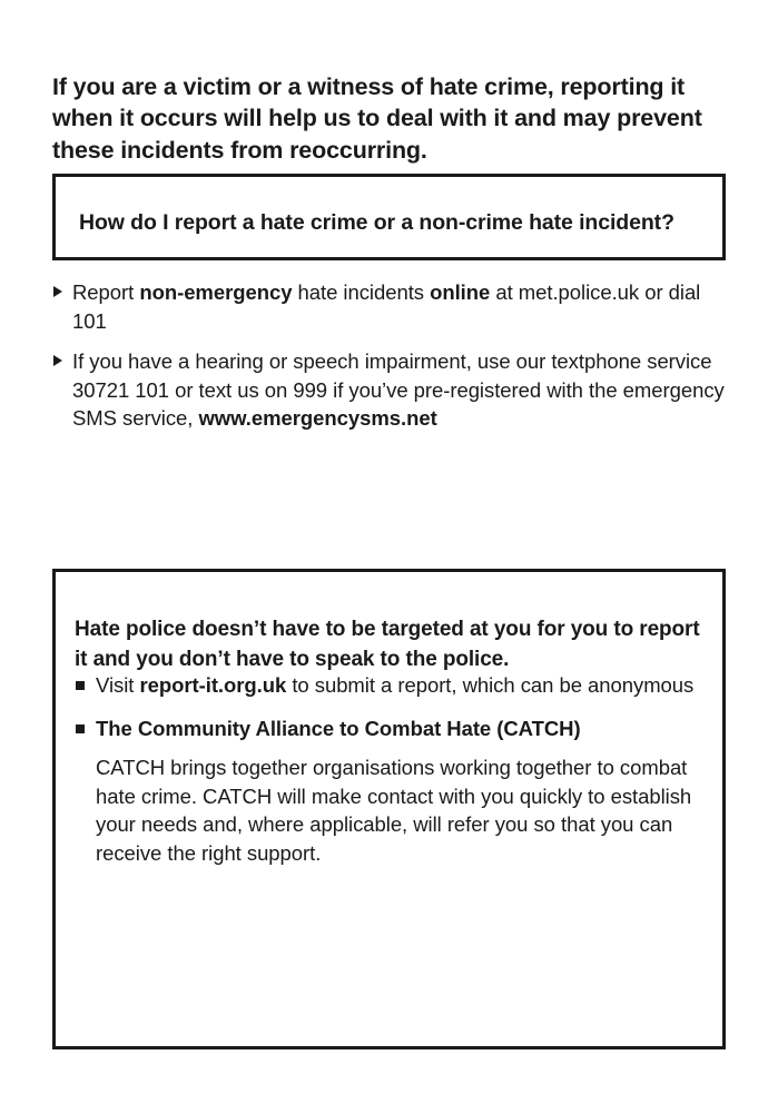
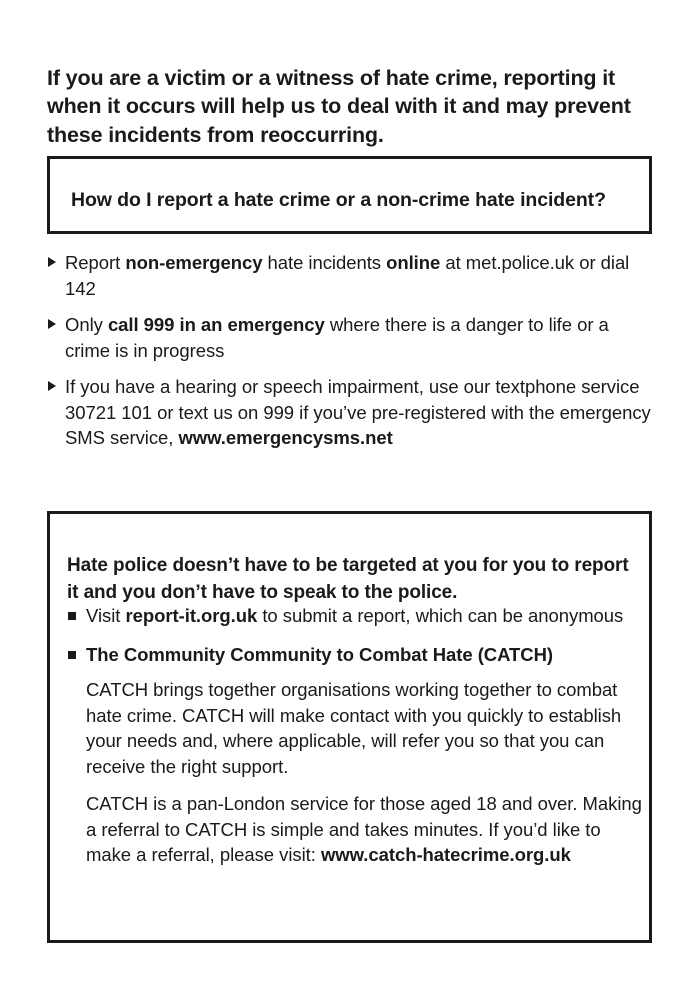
  If you are a victim or a witness of hate crime, reporting it when it occurs will help us to deal with it and may prevent these incidents from reoccurring.
  How do I report a hate crime or a non-crime hate incident?
- Report non-emergency hate incidents online at met.police.uk or dial 101
+ Report non-emergency hate incidents online at met.police.uk or dial 142
+ Only call 999 in an emergency where there is a danger to life or a crime is in progress
  If you have a hearing or speech impairment, use our textphone service 30721 101 or text us on 999 if you’ve pre-registered with the emergency SMS service, www.emergencysms.net
  Hate police doesn’t have to be targeted at you for you to report it and you don’t have to speak to the police.
  Visit report-it.org.uk to submit a report, which can be anonymous
- The Community Alliance to Combat Hate (CATCH)
+ The Community Community to Combat Hate (CATCH)
  CATCH brings together organisations working together to combat hate crime. CATCH will make contact with you quickly to establish your needs and, where applicable, will refer you so that you can receive the right support.
+ CATCH is a pan-London service for those aged 18 and over. Making a referral to CATCH is simple and takes minutes. If you’d like to make a referral, please visit: www.catch-hatecrime.org.uk
